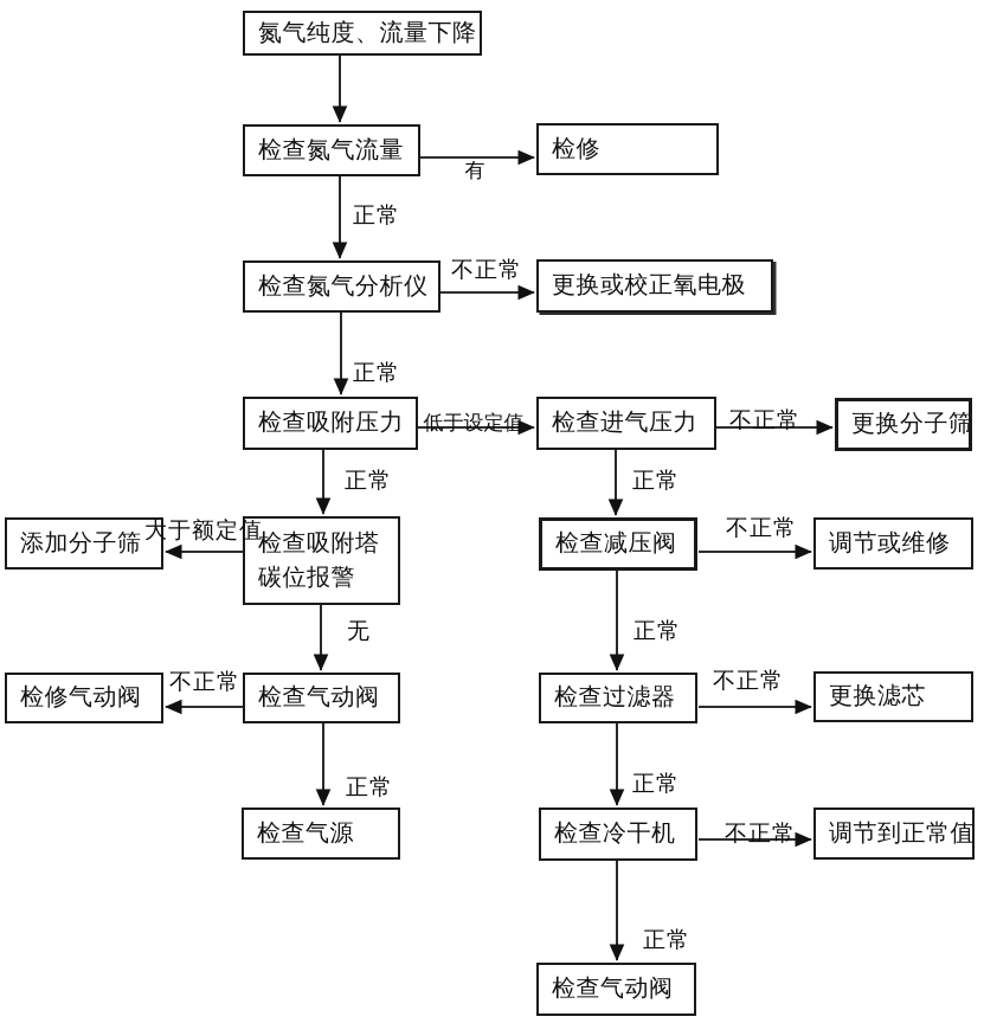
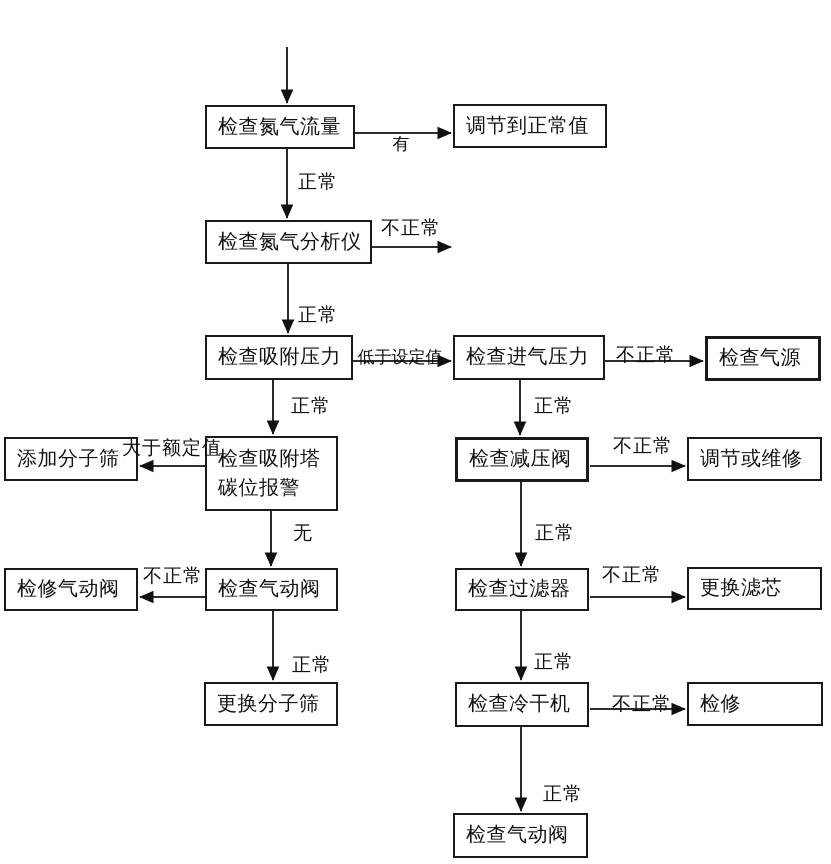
- 氮气纯度、流量下降
  检查氮气流量
- 检修
+ 调节到正常值
  检查氮气分析仪
- 更换或校正氧电极
  检查吸附压力
  检查进气压力
- 更换分子筛
+ 检查气源
  检查吸附塔
  碳位报警
  添加分子筛
  检查气动阀
  检修气动阀
- 检查气源
+ 更换分子筛
  检查减压阀
  调节或维修
  检查过滤器
  更换滤芯
  检查冷干机
- 调节到正常值
+ 检修
  检查气动阀
  有
  正常
  不正常
  正常
  低于设定值
  不正常
  正常
  大于额定值
  无
  不正常
  正常
  正常
  不正常
  正常
  不正常
  正常
  不正常
  正常
